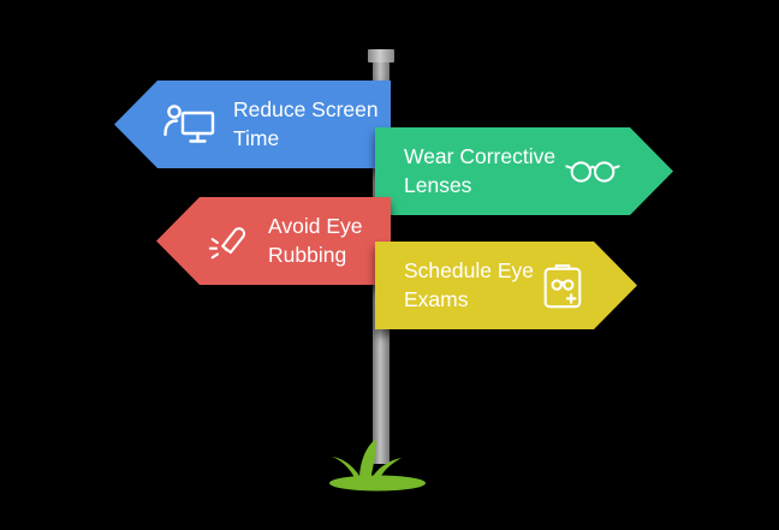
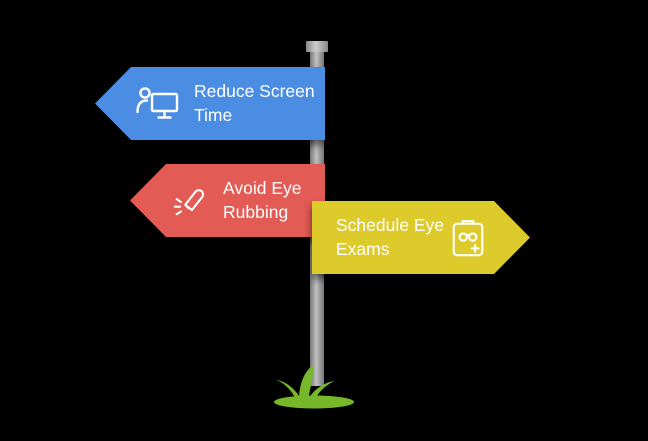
  Reduce Screen Time
- Wear Corrective Lenses
  Avoid Eye Rubbing
  Schedule Eye Exams
